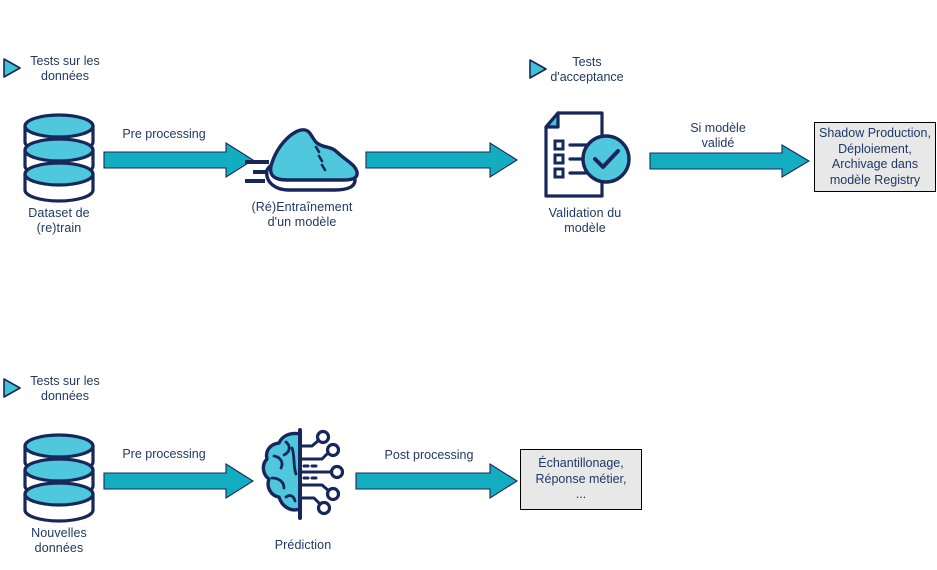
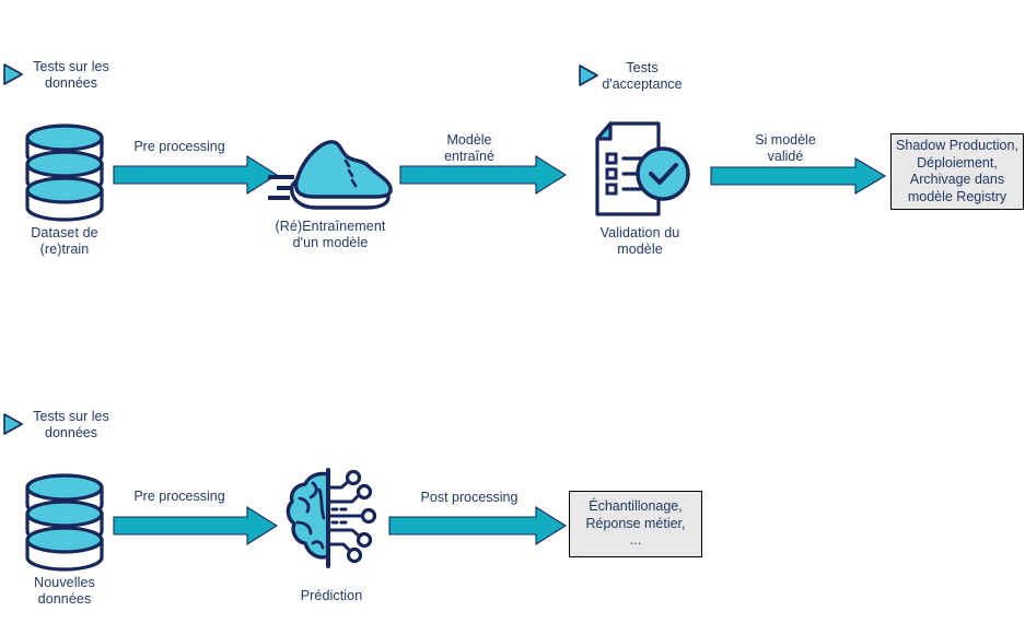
  Tests sur les
  données
  Tests
  d'acceptance
  Dataset de
  (re)train
  Pre processing
  (Ré)Entraînement
  d'un modèle
+ Modèle
+ entraîné
  Validation du
  modèle
  Si modèle
  validé
  Shadow Production,
  Déploiement,
  Archivage dans
  modèle Registry
  Tests sur les
  données
  Nouvelles
  données
  Pre processing
  Prédiction
  Post processing
  Échantillonage,
  Réponse métier,
  ...
